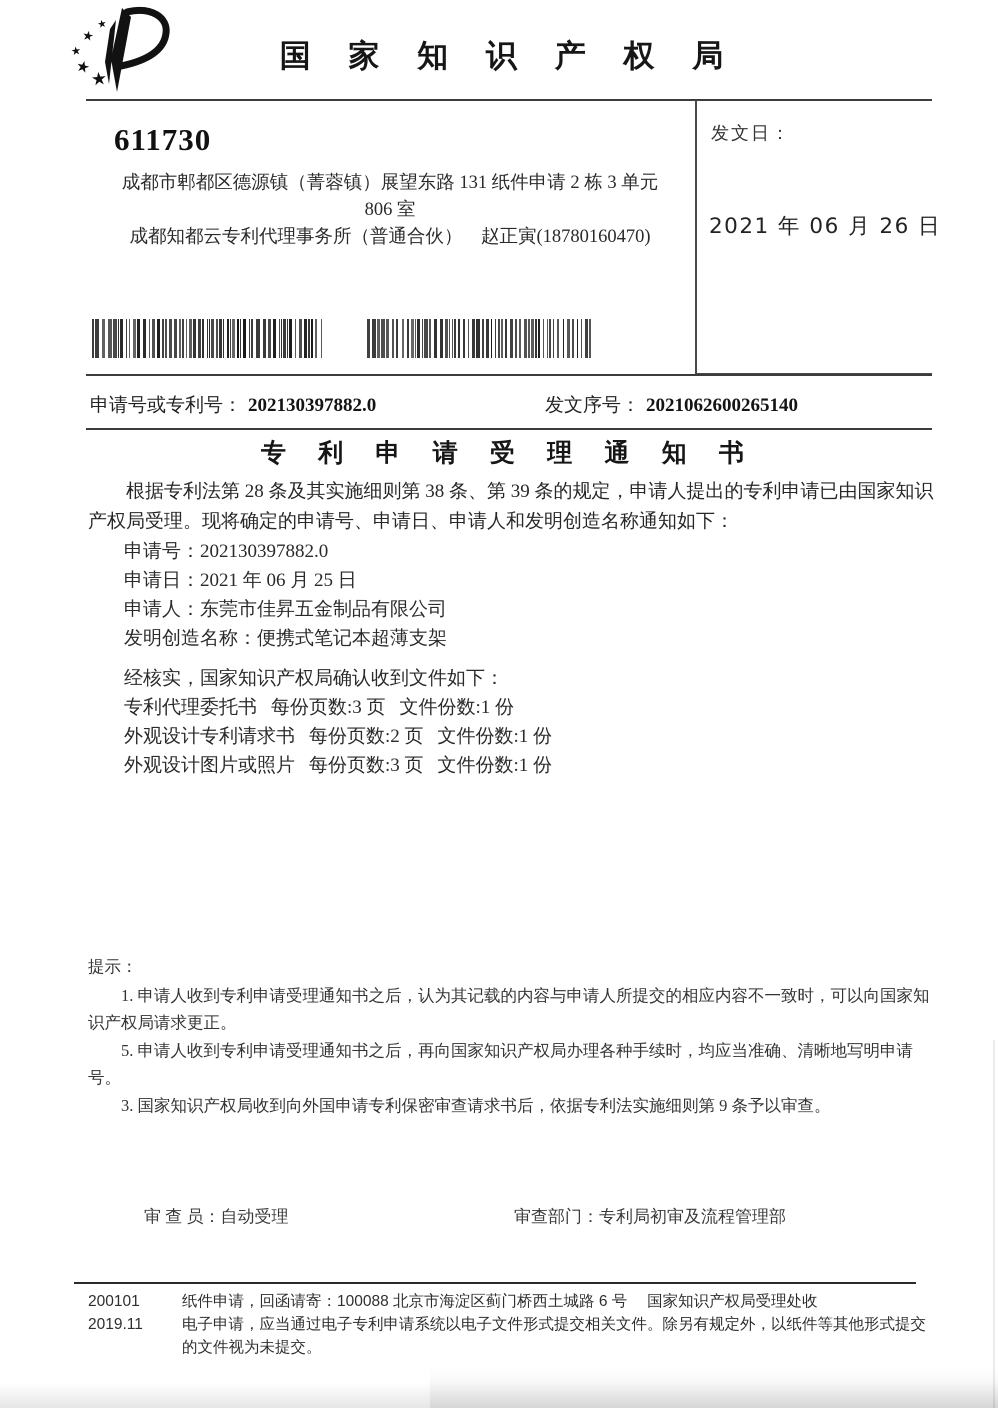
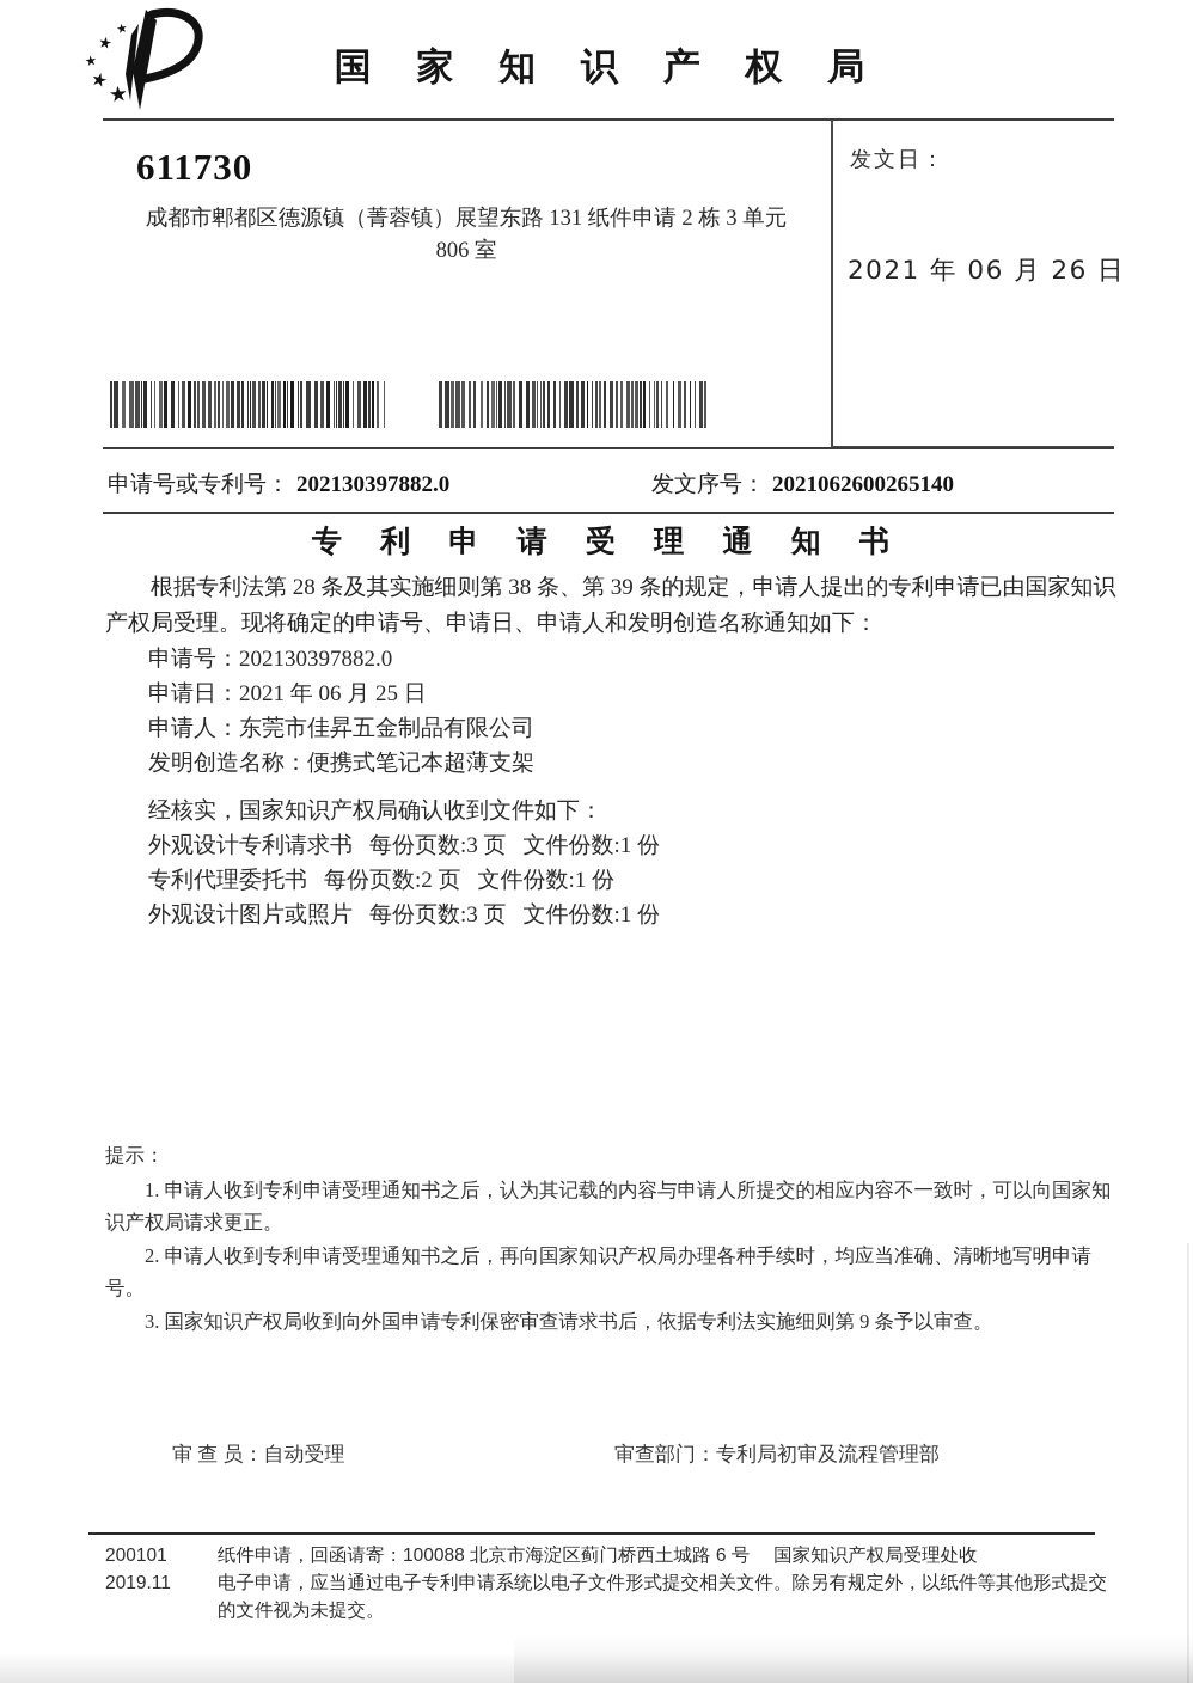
  国 家 知 识 产 权 局
  611730
  成都市郫都区德源镇（菁蓉镇）展望东路 131 纸件申请 2 栋 3 单元
  806 室
- 成都知都云专利代理事务所（普通合伙） 赵正寅(18780160470)
  发文日：
  2021 年 06 月 26 日
  申请号或专利号： 202130397882.0
  发文序号： 2021062600265140
  专 利 申 请 受 理 通 知 书
  根据专利法第 28 条及其实施细则第 38 条、第 39 条的规定，申请人提出的专利申请已由国家知识产权局受理。现将确定的申请号、申请日、申请人和发明创造名称通知如下：
  申请号：202130397882.0
  申请日：2021 年 06 月 25 日
  申请人：东莞市佳昇五金制品有限公司
  发明创造名称：便携式笔记本超薄支架
  经核实，国家知识产权局确认收到文件如下：
- 专利代理委托书 每份页数:3 页 文件份数:1 份
+ 外观设计专利请求书 每份页数:3 页 文件份数:1 份
- 外观设计专利请求书 每份页数:2 页 文件份数:1 份
+ 专利代理委托书 每份页数:2 页 文件份数:1 份
  外观设计图片或照片 每份页数:3 页 文件份数:1 份
  提示：
  1. 申请人收到专利申请受理通知书之后，认为其记载的内容与申请人所提交的相应内容不一致时，可以向国家知识产权局请求更正。
- 5. 申请人收到专利申请受理通知书之后，再向国家知识产权局办理各种手续时，均应当准确、清晰地写明申请号。
+ 2. 申请人收到专利申请受理通知书之后，再向国家知识产权局办理各种手续时，均应当准确、清晰地写明申请号。
  3. 国家知识产权局收到向外国申请专利保密审查请求书后，依据专利法实施细则第 9 条予以审查。
  审 查 员：自动受理
  审查部门：专利局初审及流程管理部
  200101
  2019.11
  纸件申请，回函请寄：100088 北京市海淀区蓟门桥西土城路 6 号 国家知识产权局受理处收
  电子申请，应当通过电子专利申请系统以电子文件形式提交相关文件。除另有规定外，以纸件等其他形式提交的文件视为未提交。
